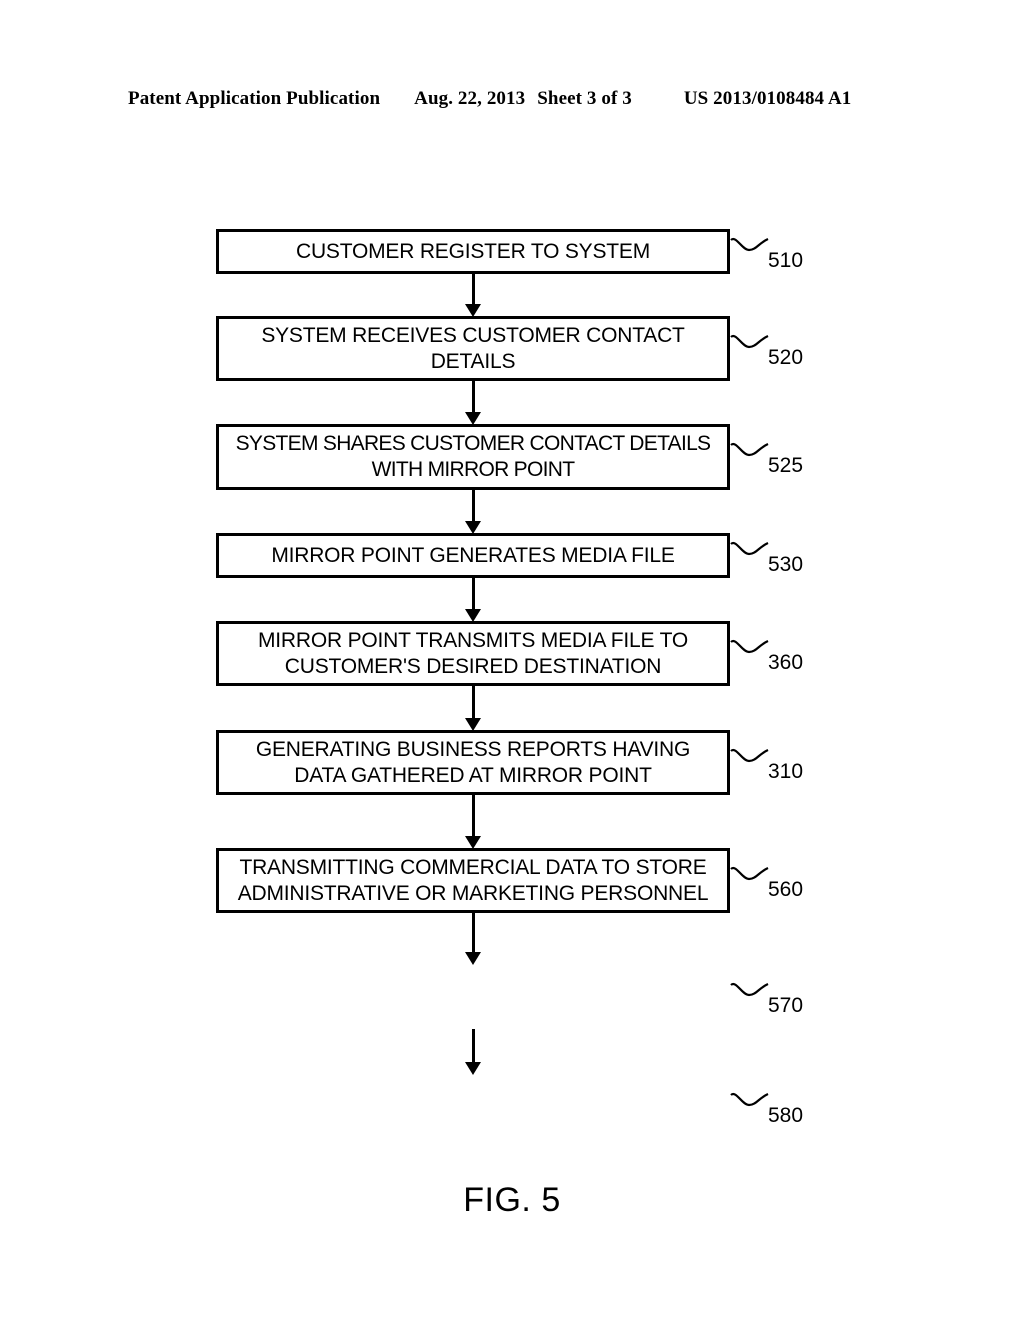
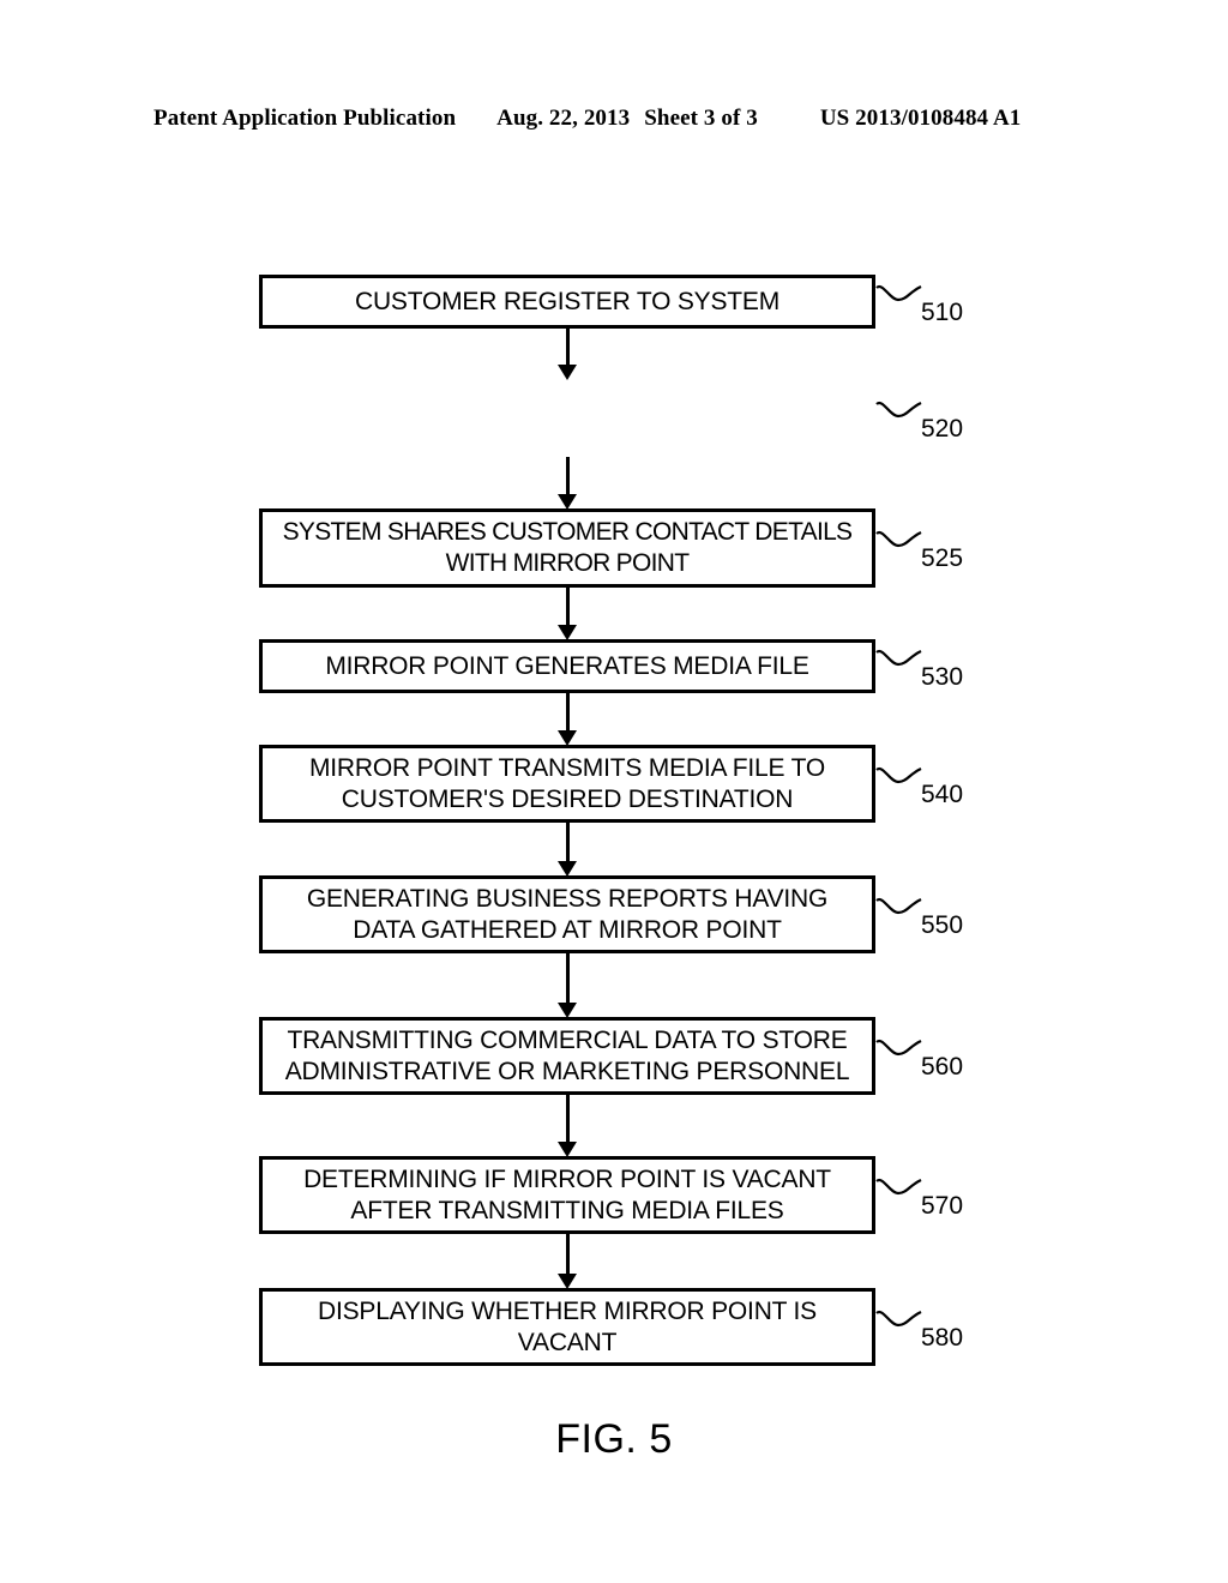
  Patent Application Publication
  Aug. 22, 2013
  Sheet 3 of 3
  US 2013/0108484 A1
  CUSTOMER REGISTER TO SYSTEM
  510
- SYSTEM RECEIVES CUSTOMER CONTACT
- DETAILS
  520
  SYSTEM SHARES CUSTOMER CONTACT DETAILS
  WITH MIRROR POINT
  525
  MIRROR POINT GENERATES MEDIA FILE
  530
  MIRROR POINT TRANSMITS MEDIA FILE TO
  CUSTOMER'S DESIRED DESTINATION
- 360
+ 540
  GENERATING BUSINESS REPORTS HAVING
  DATA GATHERED AT MIRROR POINT
- 310
+ 550
  TRANSMITTING COMMERCIAL DATA TO STORE
  ADMINISTRATIVE OR MARKETING PERSONNEL
  560
+ DETERMINING IF MIRROR POINT IS VACANT
+ AFTER TRANSMITTING MEDIA FILES
  570
+ DISPLAYING WHETHER MIRROR POINT IS
+ VACANT
  580
  FIG. 5
